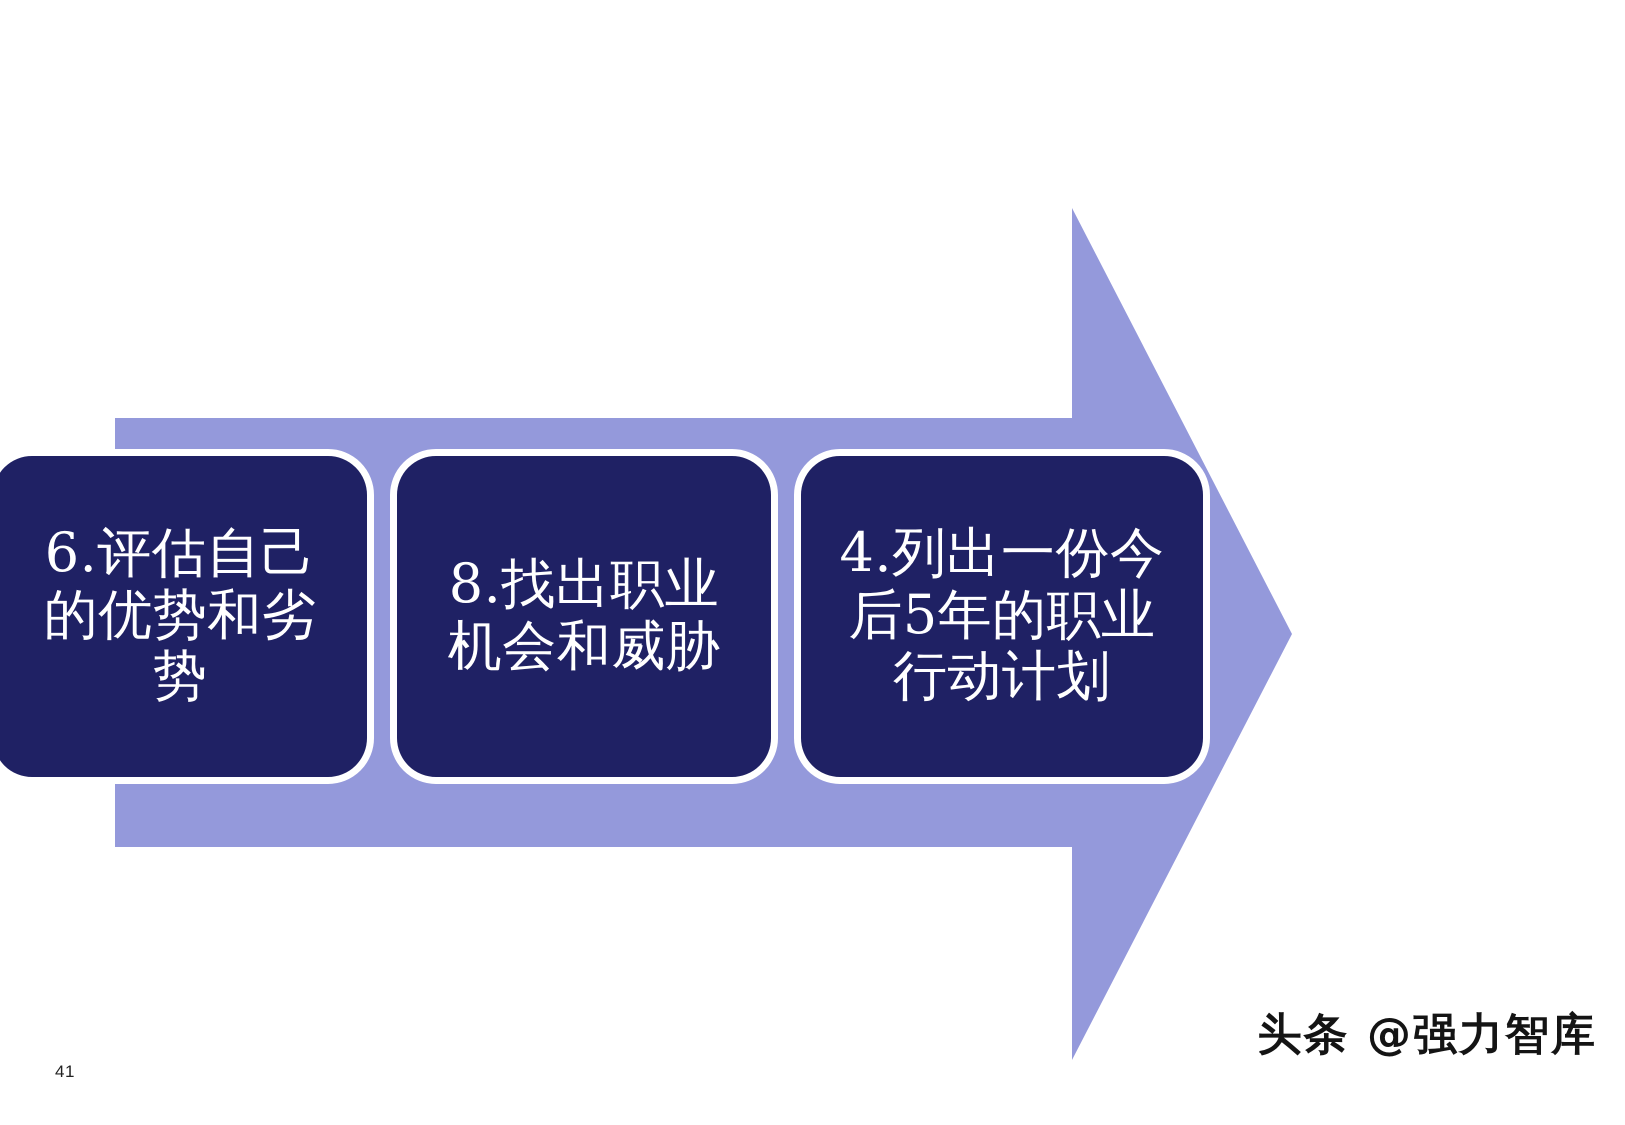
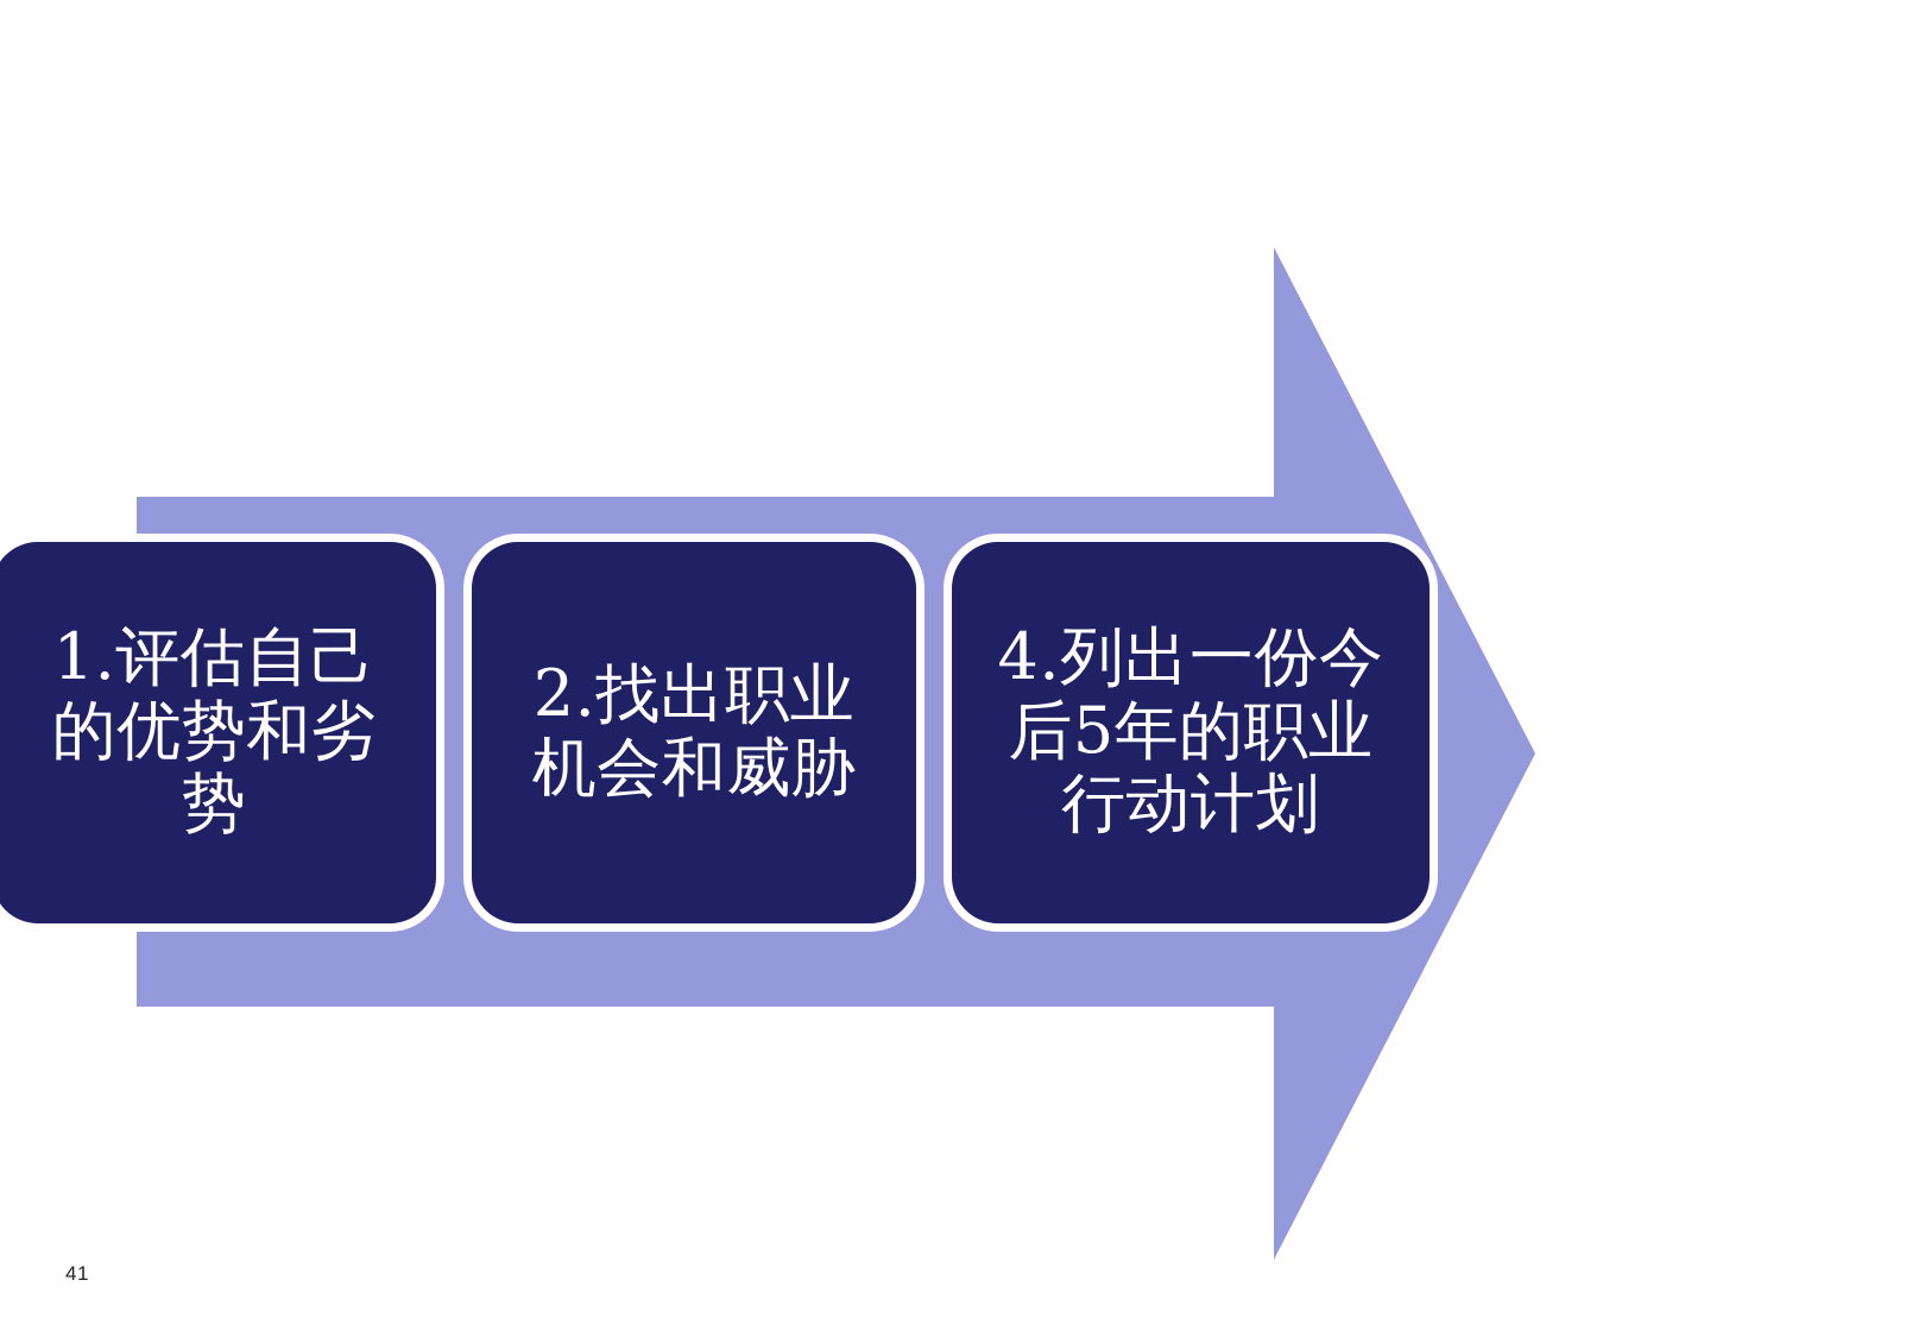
- 6.评估自己的优势和劣势
+ 1.评估自己的优势和劣势
- 8.找出职业机会和威胁
+ 2.找出职业机会和威胁
  4.列出一份今后5年的职业行动计划
  41
- 头条 @强力智库
